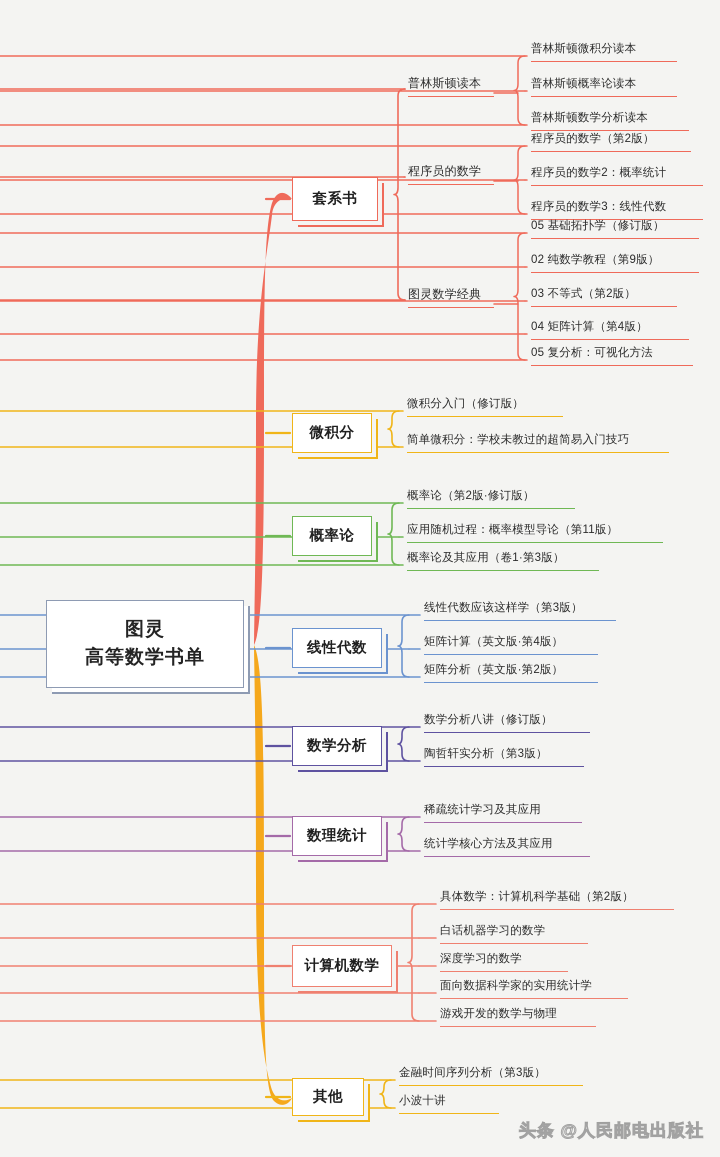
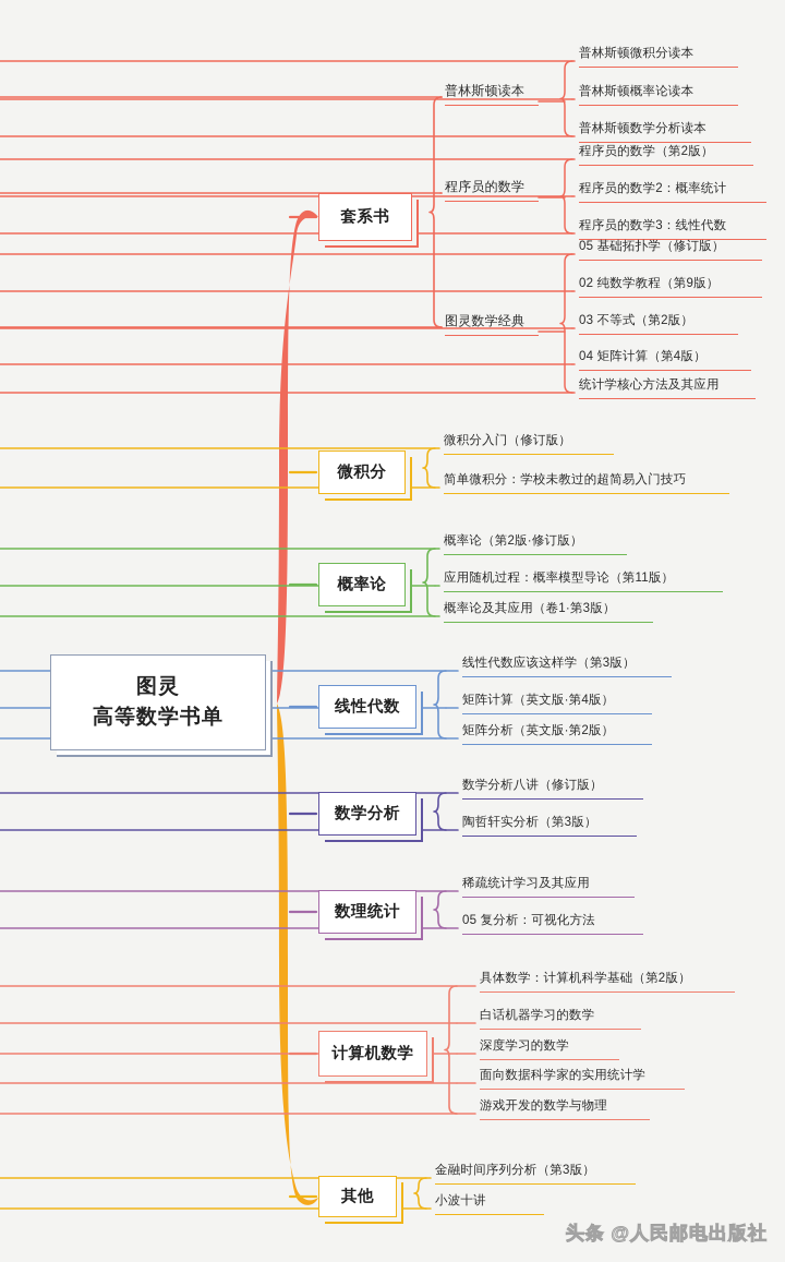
  图灵
  高等数学书单
  套系书
  普林斯顿读本
  程序员的数学
  图灵数学经典
  普林斯顿微积分读本
  普林斯顿概率论读本
  普林斯顿数学分析读本
  程序员的数学（第2版）
  程序员的数学2：概率统计
  程序员的数学3：线性代数
  05 基础拓扑学（修订版）
  02 纯数学教程（第9版）
  03 不等式（第2版）
  04 矩阵计算（第4版）
- 05 复分析：可视化方法
+ 统计学核心方法及其应用
  微积分
  微积分入门（修订版）
  简单微积分：学校未教过的超简易入门技巧
  概率论
  概率论（第2版·修订版）
  应用随机过程：概率模型导论（第11版）
  概率论及其应用（卷1·第3版）
  线性代数
  线性代数应该这样学（第3版）
  矩阵计算（英文版·第4版）
  矩阵分析（英文版·第2版）
  数学分析
  数学分析八讲（修订版）
  陶哲轩实分析（第3版）
  数理统计
  稀疏统计学习及其应用
- 统计学核心方法及其应用
+ 05 复分析：可视化方法
  计算机数学
  具体数学：计算机科学基础（第2版）
  白话机器学习的数学
  深度学习的数学
  面向数据科学家的实用统计学
  游戏开发的数学与物理
  其他
  金融时间序列分析（第3版）
  小波十讲
  头条 @人民邮电出版社
